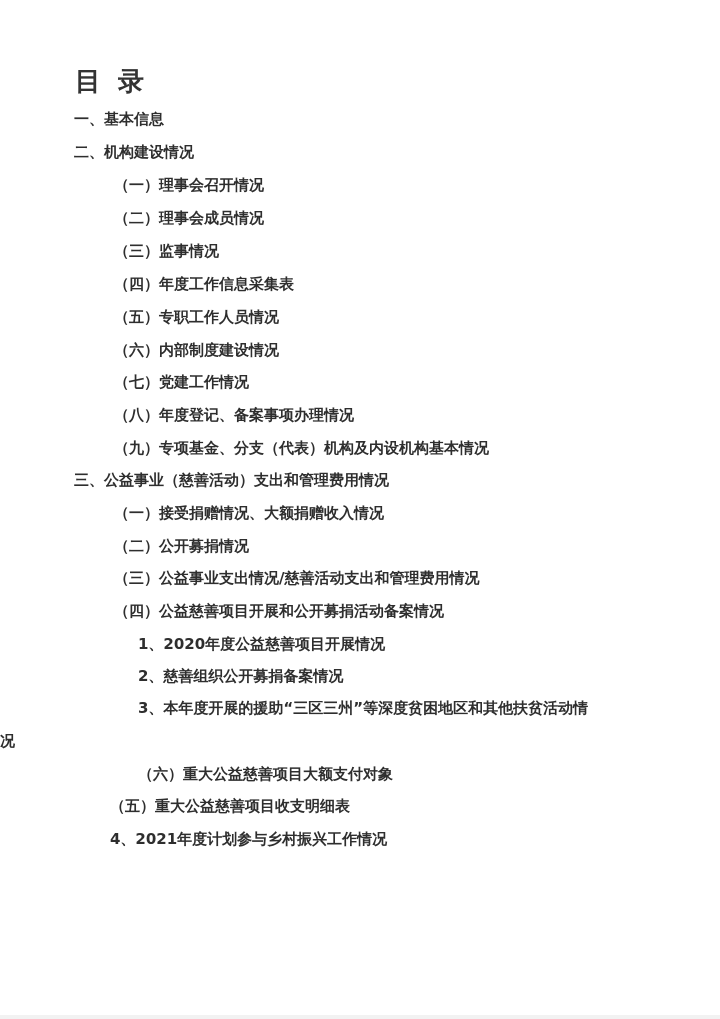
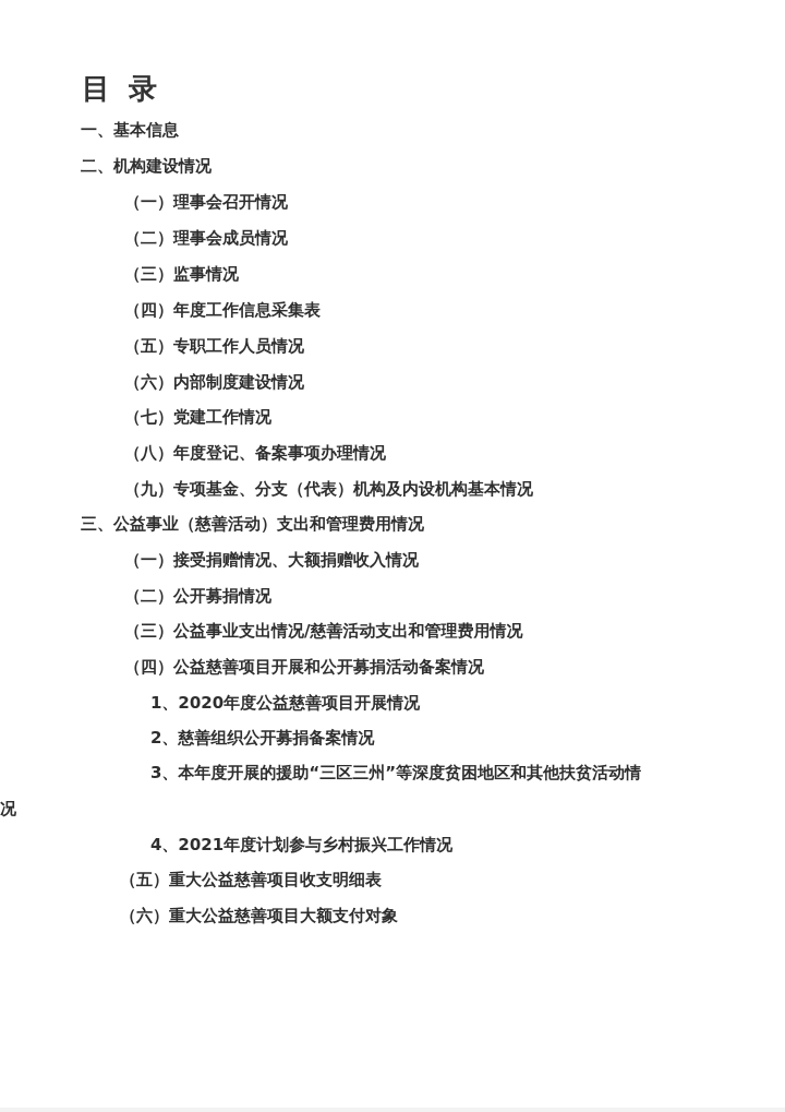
  目 录
  一、基本信息
  二、机构建设情况
  （一）理事会召开情况
  （二）理事会成员情况
  （三）监事情况
  （四）年度工作信息采集表
  （五）专职工作人员情况
  （六）内部制度建设情况
  （七）党建工作情况
  （八）年度登记、备案事项办理情况
  （九）专项基金、分支（代表）机构及内设机构基本情况
  三、公益事业（慈善活动）支出和管理费用情况
  （一）接受捐赠情况、大额捐赠收入情况
  （二）公开募捐情况
  （三）公益事业支出情况/慈善活动支出和管理费用情况
  （四）公益慈善项目开展和公开募捐活动备案情况
  1、2020年度公益慈善项目开展情况
  2、慈善组织公开募捐备案情况
  3、本年度开展的援助“三区三州”等深度贫困地区和其他扶贫活动情
  况
- （六）重大公益慈善项目大额支付对象
+ 4、2021年度计划参与乡村振兴工作情况
  （五）重大公益慈善项目收支明细表
- 4、2021年度计划参与乡村振兴工作情况
+ （六）重大公益慈善项目大额支付对象
